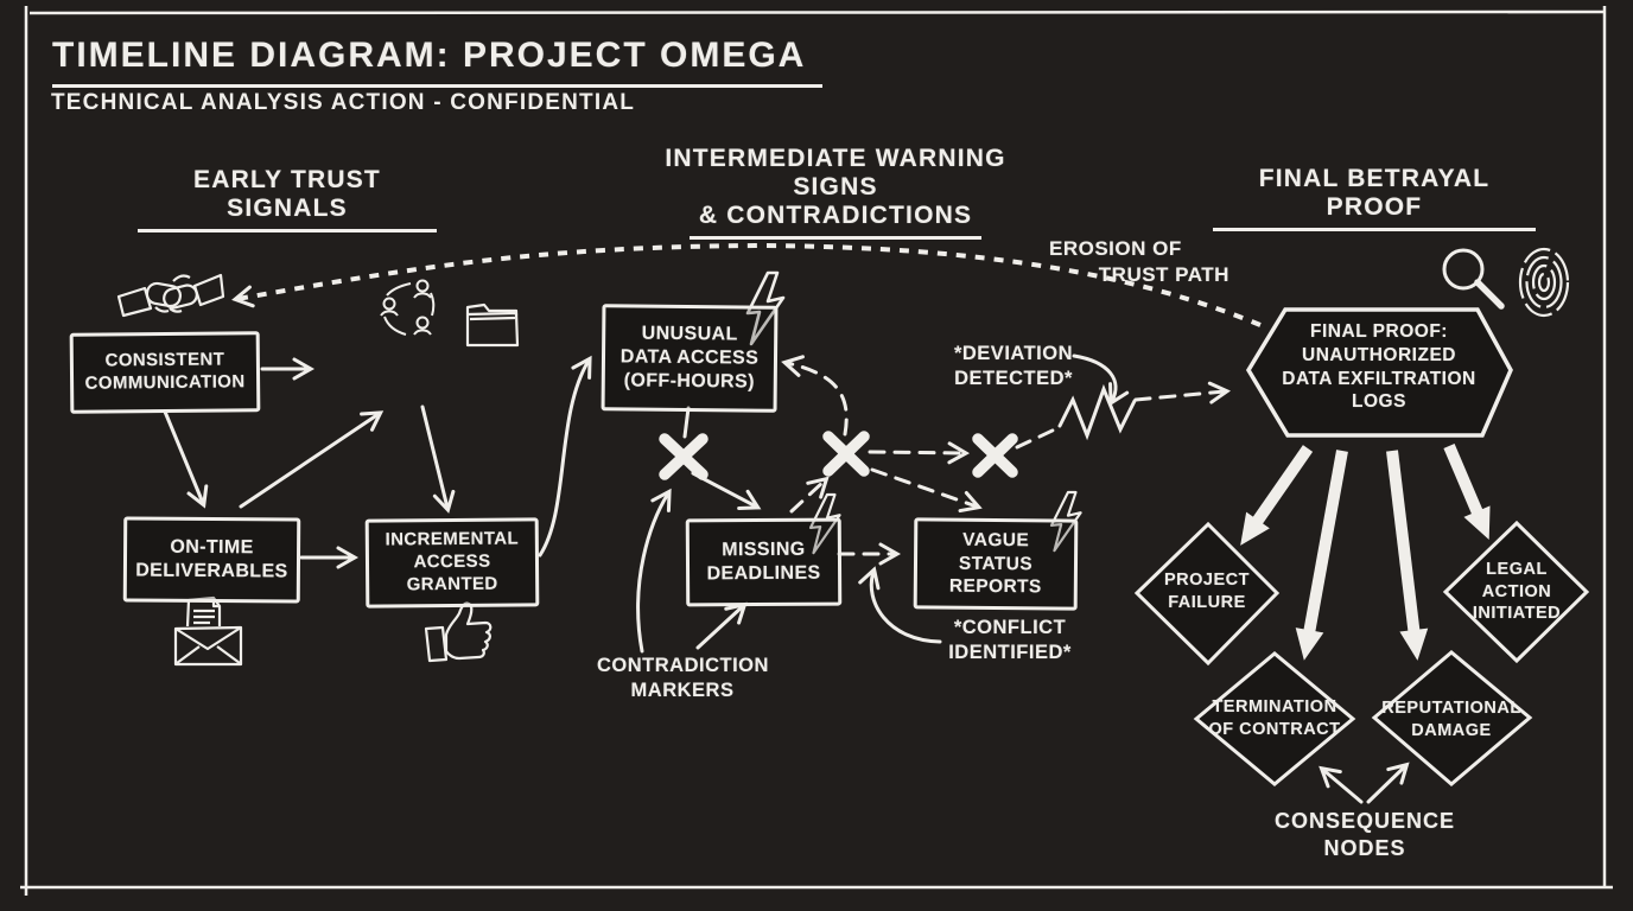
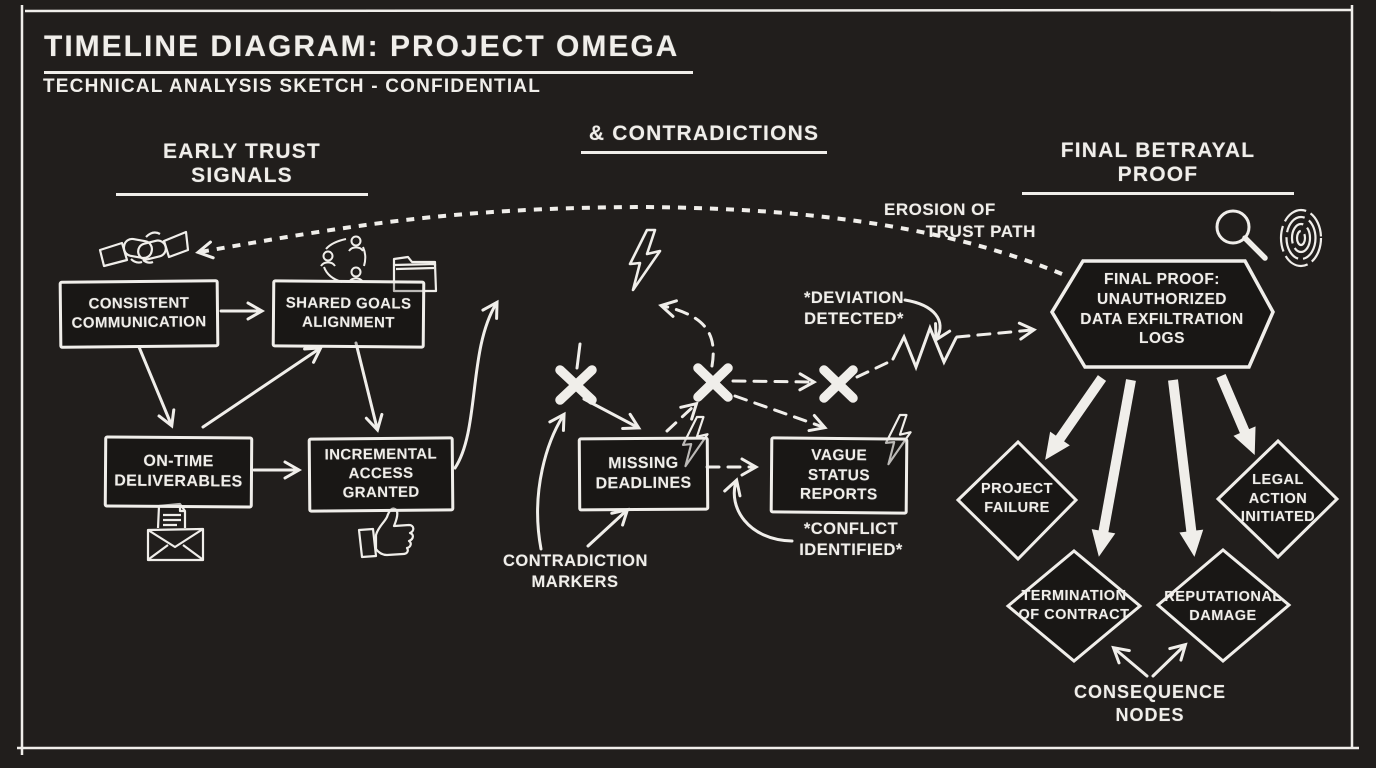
  TIMELINE DIAGRAM: PROJECT OMEGA
- TECHNICAL ANALYSIS ACTION - CONFIDENTIAL
+ TECHNICAL ANALYSIS SKETCH - CONFIDENTIAL
  EARLY TRUST SIGNALS
- INTERMEDIATE WARNING SIGNS
  & CONTRADICTIONS
  FINAL BETRAYAL PROOF
  CONSISTENT
  COMMUNICATION
+ SHARED GOALS
+ ALIGNMENT
  ON-TIME
  DELIVERABLES
  INCREMENTAL
  ACCESS
  GRANTED
- UNUSUAL
- DATA ACCESS
- (OFF-HOURS)
  MISSING
  DEADLINES
  VAGUE
  STATUS
  REPORTS
  FINAL PROOF:
  UNAUTHORIZED
  DATA EXFILTRATION
  LOGS
  PROJECT
  FAILURE
  LEGAL
  ACTION
  INITIATED
  TERMINATION
  OF CONTRACT
  REPUTATIONAL
  DAMAGE
  EROSION OF
  TRUST PATH
  *DEVIATION
  DETECTED*
  *CONFLICT
  IDENTIFIED*
  CONTRADICTION
  MARKERS
  CONSEQUENCE NODES
